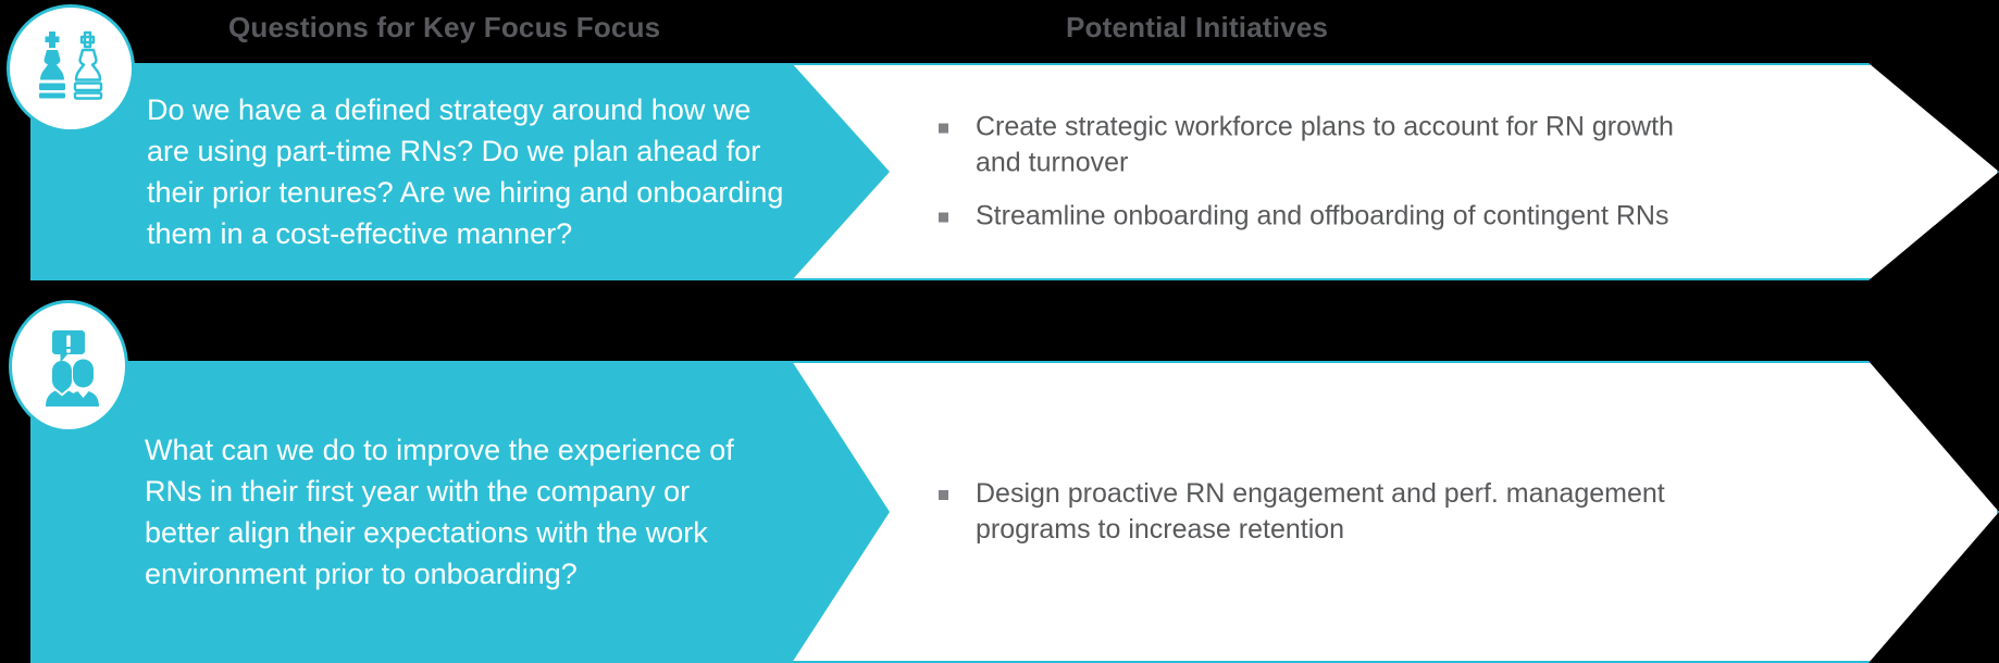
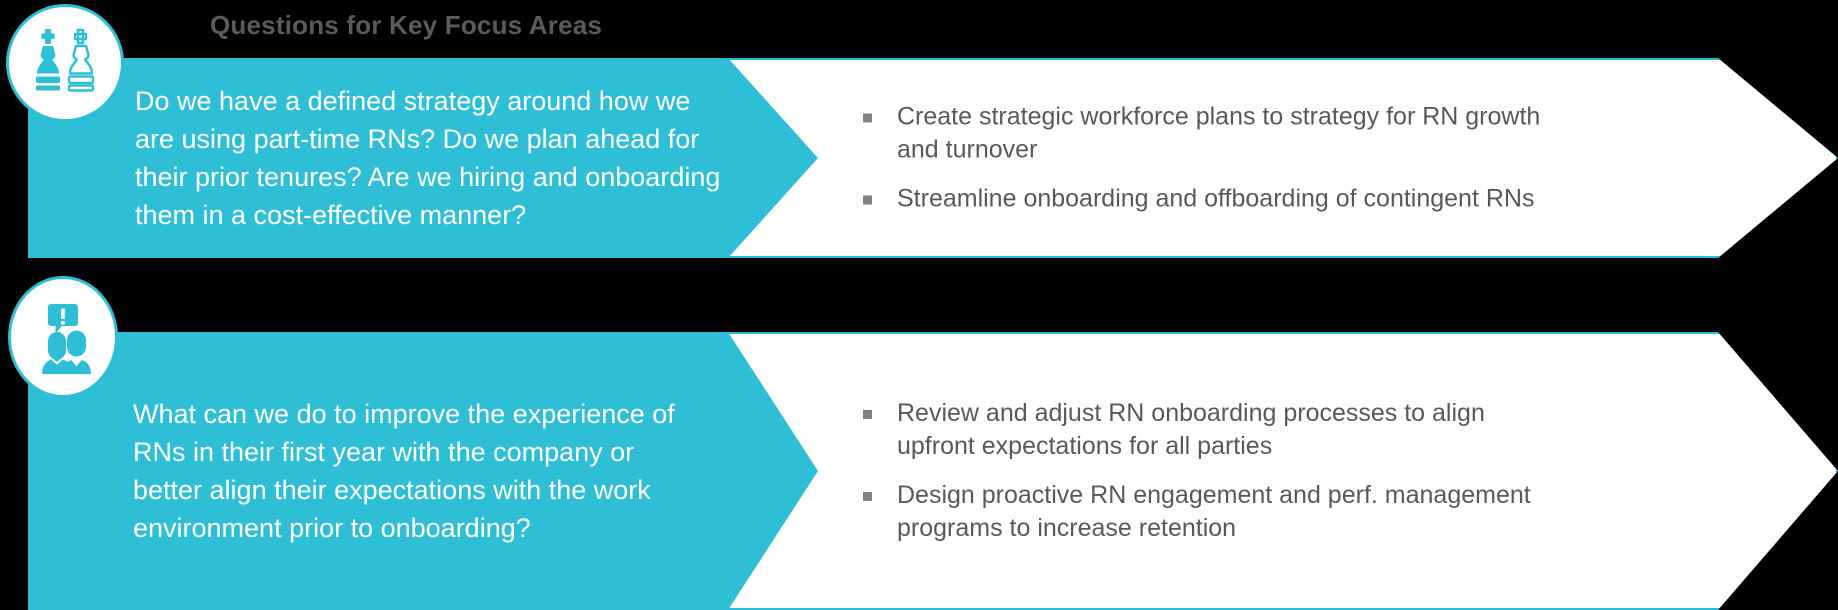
- Questions for Key Focus Focus
+ Questions for Key Focus Areas
- Potential Initiatives
  Do we have a defined strategy around how we are using part-time RNs? Do we plan ahead for their prior tenures? Are we hiring and onboarding them in a cost-effective manner?
- Create strategic workforce plans to account for RN growth and turnover
+ Create strategic workforce plans to strategy for RN growth and turnover
  Streamline onboarding and offboarding of contingent RNs
  What can we do to improve the experience of RNs in their first year with the company or better align their expectations with the work environment prior to onboarding?
+ Review and adjust RN onboarding processes to align upfront expectations for all parties
  Design proactive RN engagement and perf. management programs to increase retention
